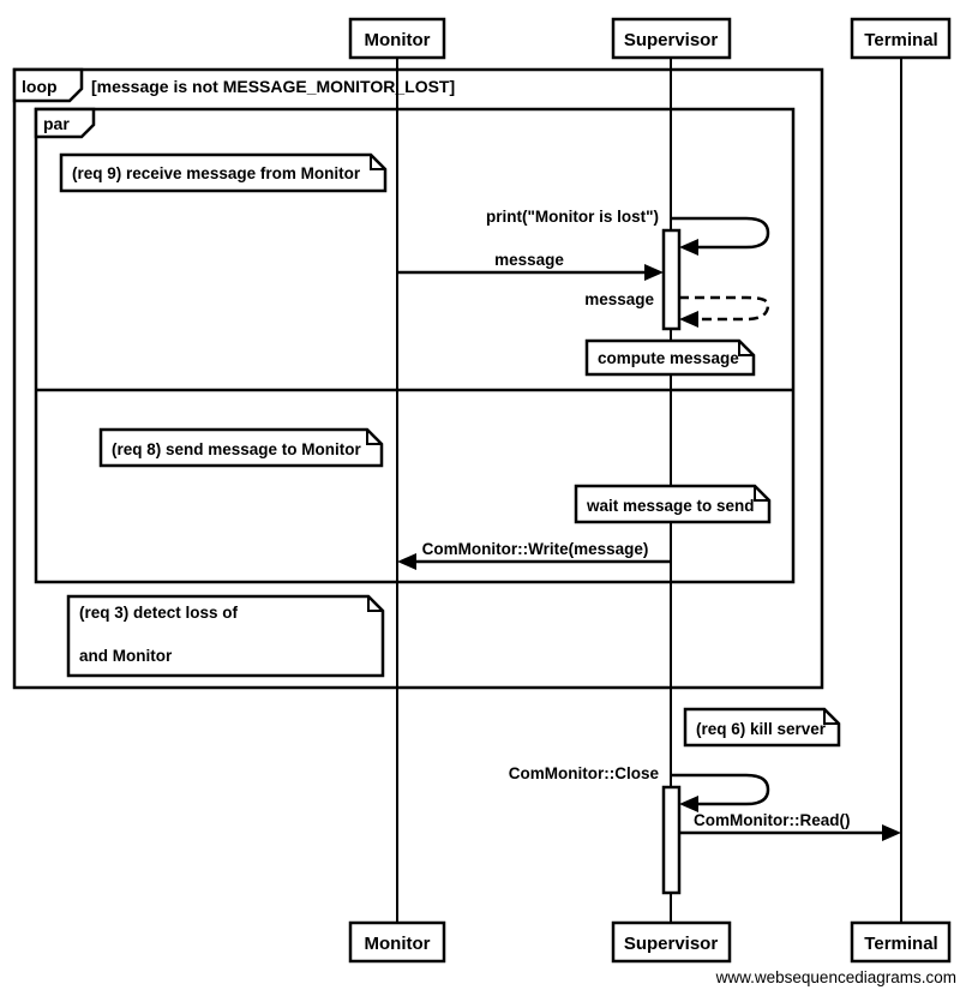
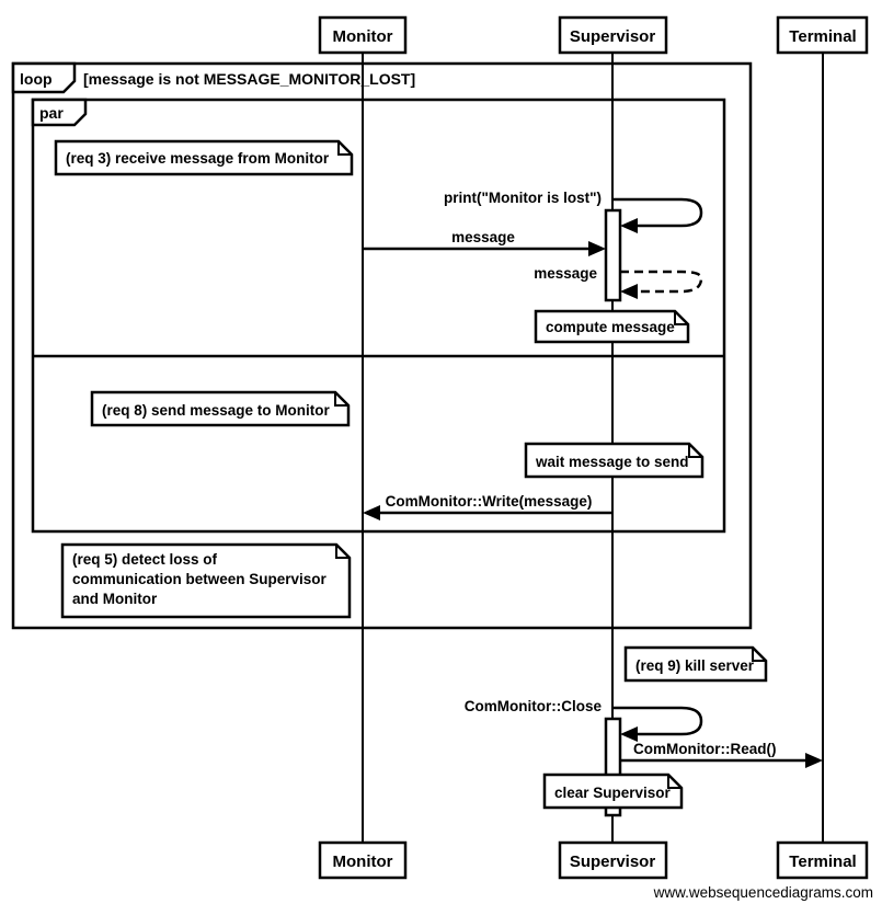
  loop
  [message is not MESSAGE_MONITOR_LOST]
  par
  print("Monitor is lost")
  message
  message
- (req 9) receive message from Monitor
+ (req 3) receive message from Monitor
  compute message
  (req 8) send message to Monitor
  wait message to send
  ComMonitor::Write(message)
- (req 3) detect loss of
+ (req 5) detect loss of
+ communication between Supervisor
  and Monitor
- (req 6) kill server
+ (req 9) kill server
  ComMonitor::Close
  ComMonitor::Read()
+ clear Supervisor
  Monitor
  Supervisor
  Terminal
  Monitor
  Supervisor
  Terminal
  www.websequencediagrams.com
